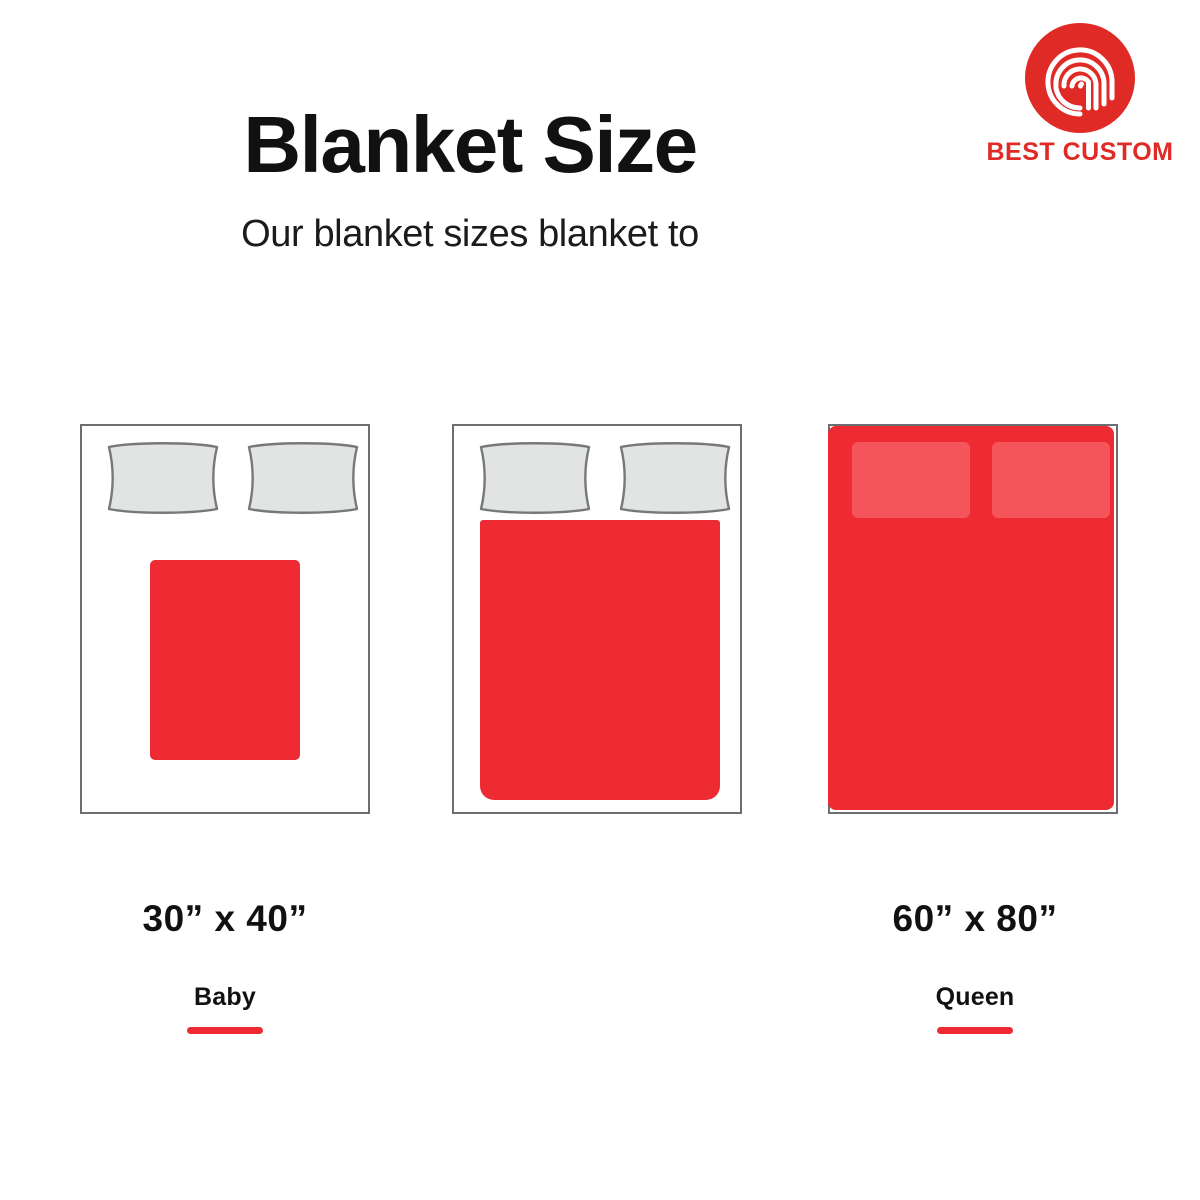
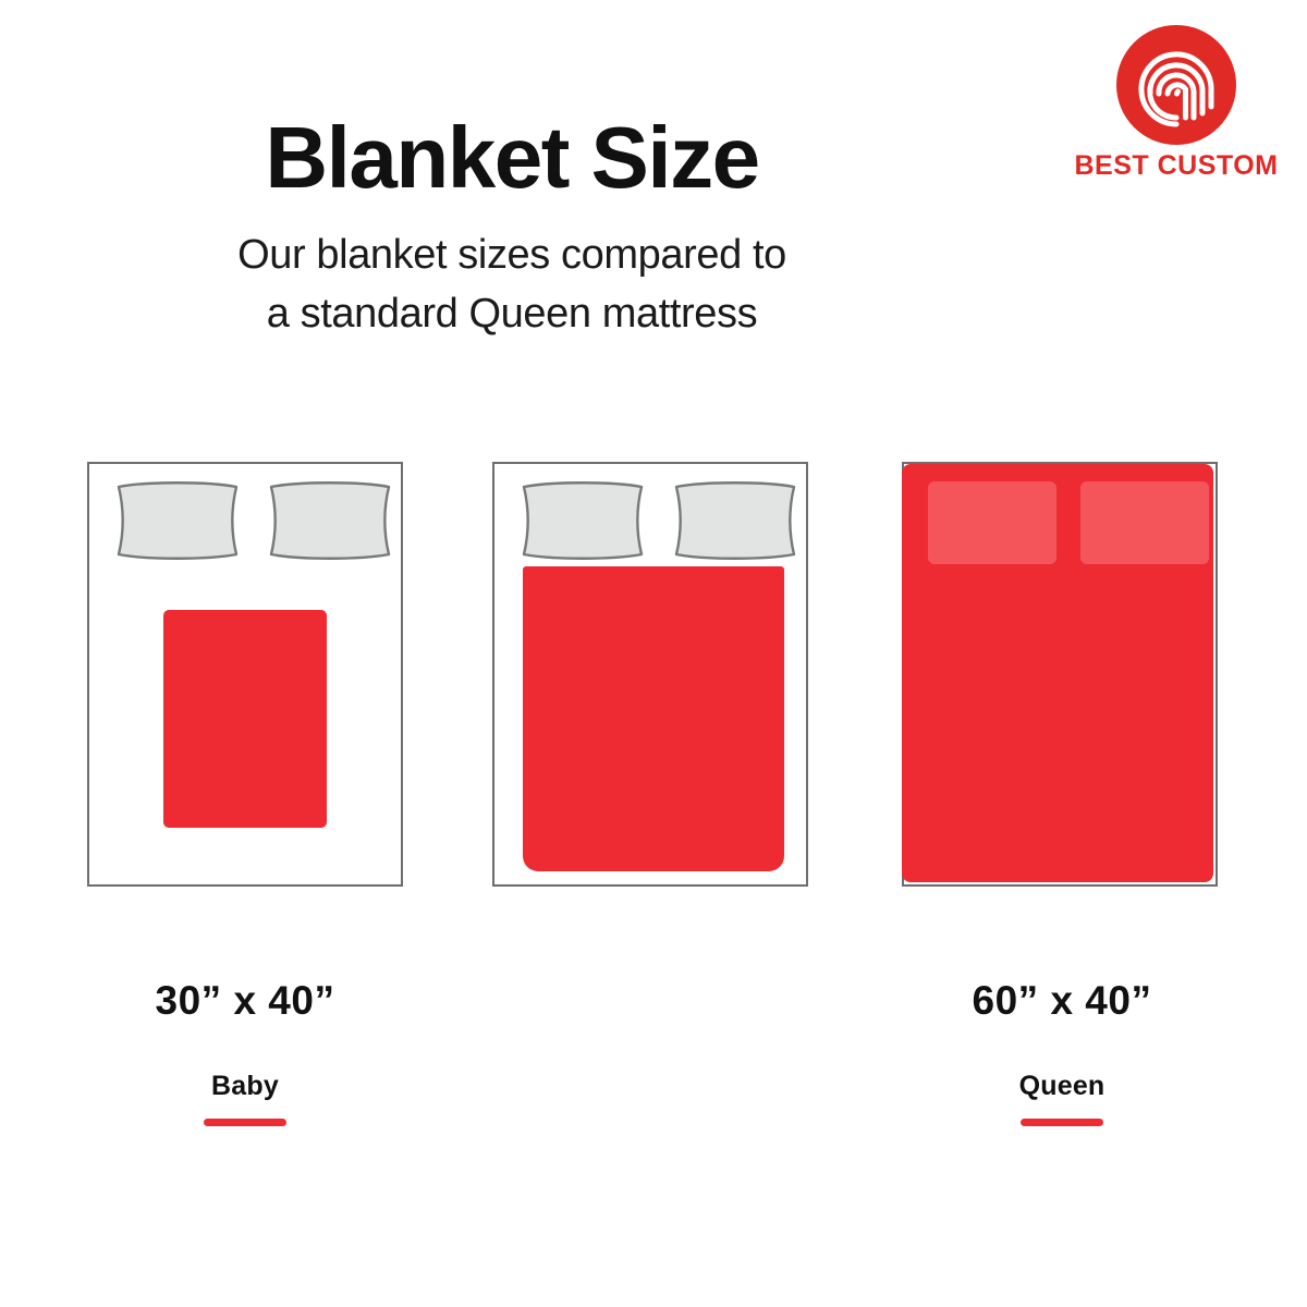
  BEST CUSTOM
  Blanket Size
- Our blanket sizes blanket to
+ Our blanket sizes compared to
+ a standard Queen mattress
  30” x 40”
  Baby
- 60” x 80”
+ 60” x 40”
  Queen
